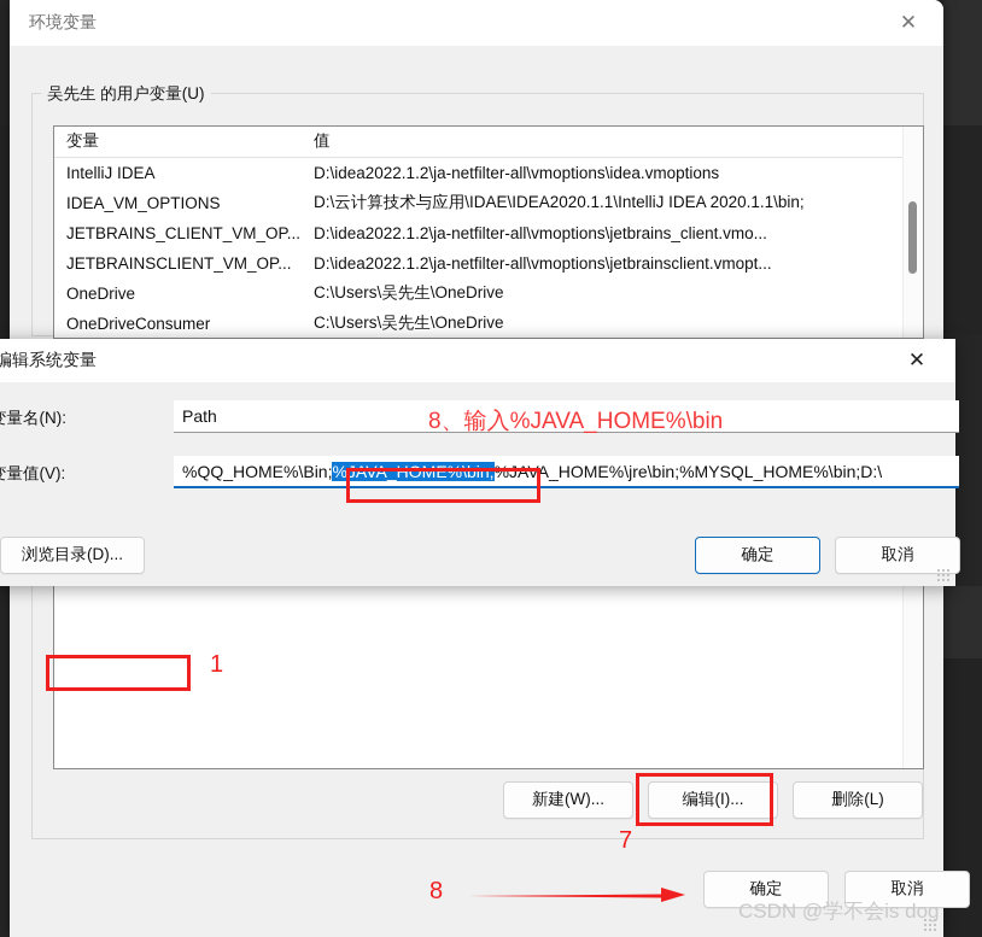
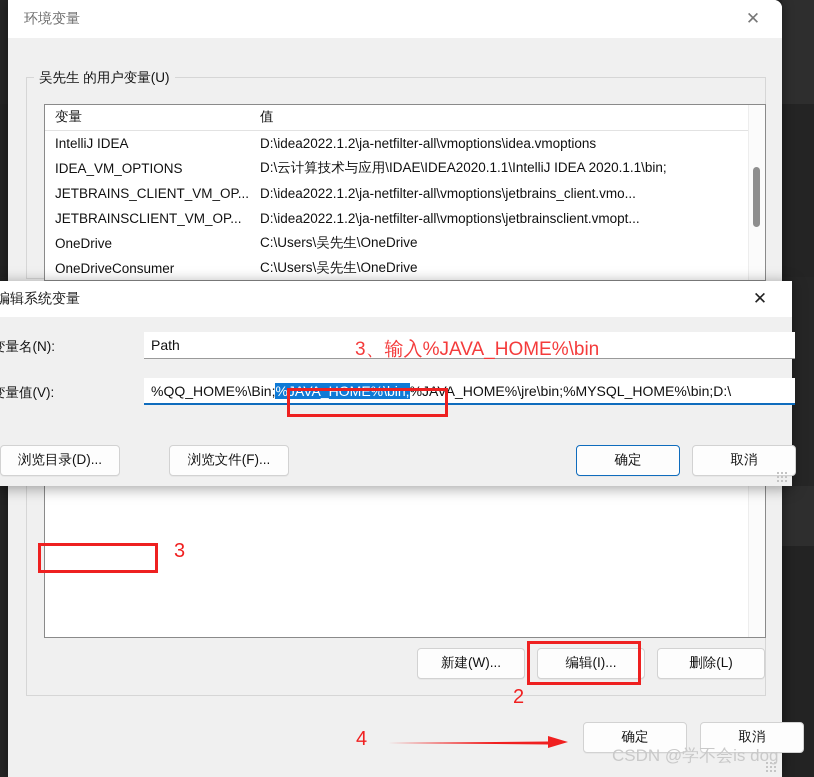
  环境变量
  ✕
  吴先生 的用户变量(U)
  变量
  值
  IntelliJ IDEA
  D:\idea2022.1.2\ja-netfilter-all\vmoptions\idea.vmoptions
  IDEA_VM_OPTIONS
  D:\云计算技术与应用\IDAE\IDEA2020.1.1\IntelliJ IDEA 2020.1.1\bin;
  JETBRAINS_CLIENT_VM_OP...
  D:\idea2022.1.2\ja-netfilter-all\vmoptions\jetbrains_client.vmo...
  JETBRAINSCLIENT_VM_OP...
  D:\idea2022.1.2\ja-netfilter-all\vmoptions\jetbrainsclient.vmopt...
  OneDrive
  C:\Users\吴先生\OneDrive
  OneDriveConsumer
  C:\Users\吴先生\OneDrive
  新建(W)...
  编辑(I)...
  删除(L)
  确定
  取消
  编辑系统变量
  ✕
  量名(N):
  Path
  量值(V):
  %QQ_HOME%\Bin;
  %JAVA_HOME%\bin;
  %JAVA_HOME%\jre\bin;%MYSQL_HOME%\bin;D:\
  浏览目录(D)...
+ 浏览文件(F)...
  确定
  取消
- 8、输入%JAVA_HOME%\bin
+ 3、输入%JAVA_HOME%\bin
- 1
+ 3
- 7
+ 2
- 8
+ 4
  CSDN @学不会is dog
